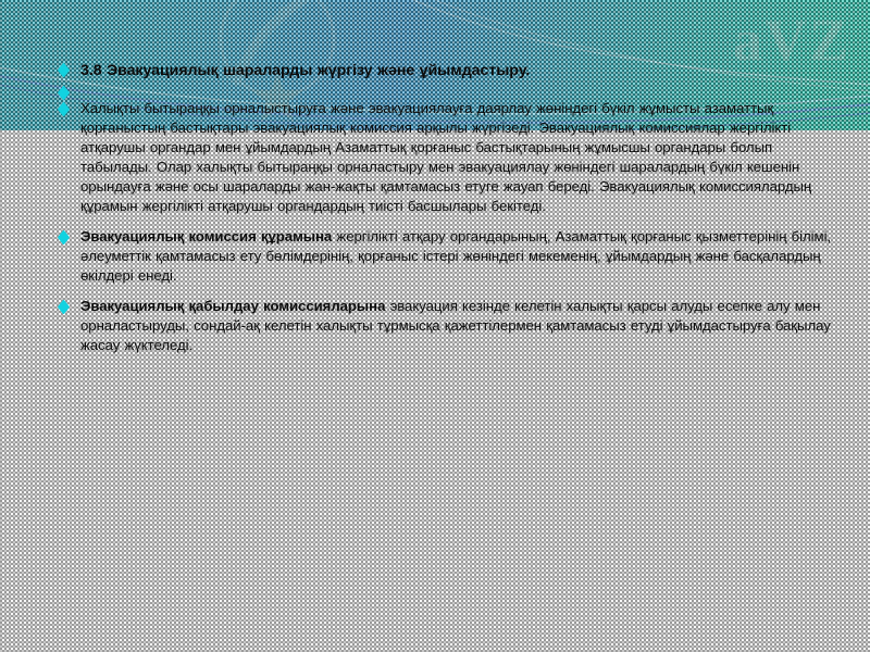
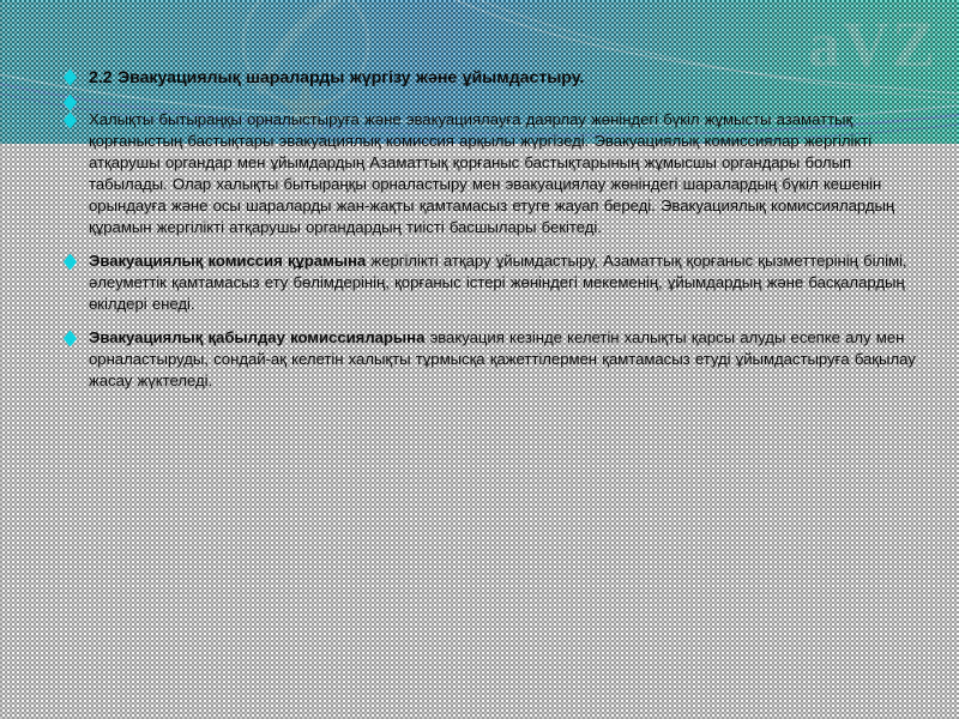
- 3.8 Эвакуациялық шараларды жүргізу және ұйымдастыру.
+ 2.2 Эвакуациялық шараларды жүргізу және ұйымдастыру.
  Халықты бытыраңқы орналыстыруға және эвакуациялауға даярлау жөніндегі бүкіл жұмысты азаматтық қорғаныстың бастықтары эвакуациялық комиссия арқылы жүргізеді. Эвакуациялық комиссиялар жергілікті атқарушы органдар мен ұйымдардың Азаматтық қорғаныс бастықтарының жұмысшы органдары болып табылады. Олар халықты бытыраңқы орналастыру мен эвакуациялау жөніндегі шаралардың бүкіл кешенін орындауға және осы шараларды жан-жақты қамтамасыз етуге жауап береді. Эвакуациялық комиссиялардың құрамын жергілікті атқарушы органдардың тиісті басшылары бекітеді.
- Эвакуациялық комиссия құрамына жергілікті атқару органдарының, Азаматтық қорғаныс қызметтерінің білімі, әлеуметтік қамтамасыз ету бөлімдерінің, қорғаныс істері жөніндегі мекеменің, ұйымдардың және басқалардың өкілдері енеді.
+ Эвакуациялық комиссия құрамына жергілікті атқару ұйымдастыру, Азаматтық қорғаныс қызметтерінің білімі, әлеуметтік қамтамасыз ету бөлімдерінің, қорғаныс істері жөніндегі мекеменің, ұйымдардың және басқалардың өкілдері енеді.
  Эвакуациялық қабылдау комиссияларына эвакуация кезінде келетін халықты қарсы алуды есепке алу мен орналастыруды, сондай-ақ келетін халықты тұрмысқа қажеттілермен қамтамасыз етуді ұйымдастыруға бақылау жасау жүктеледі.
